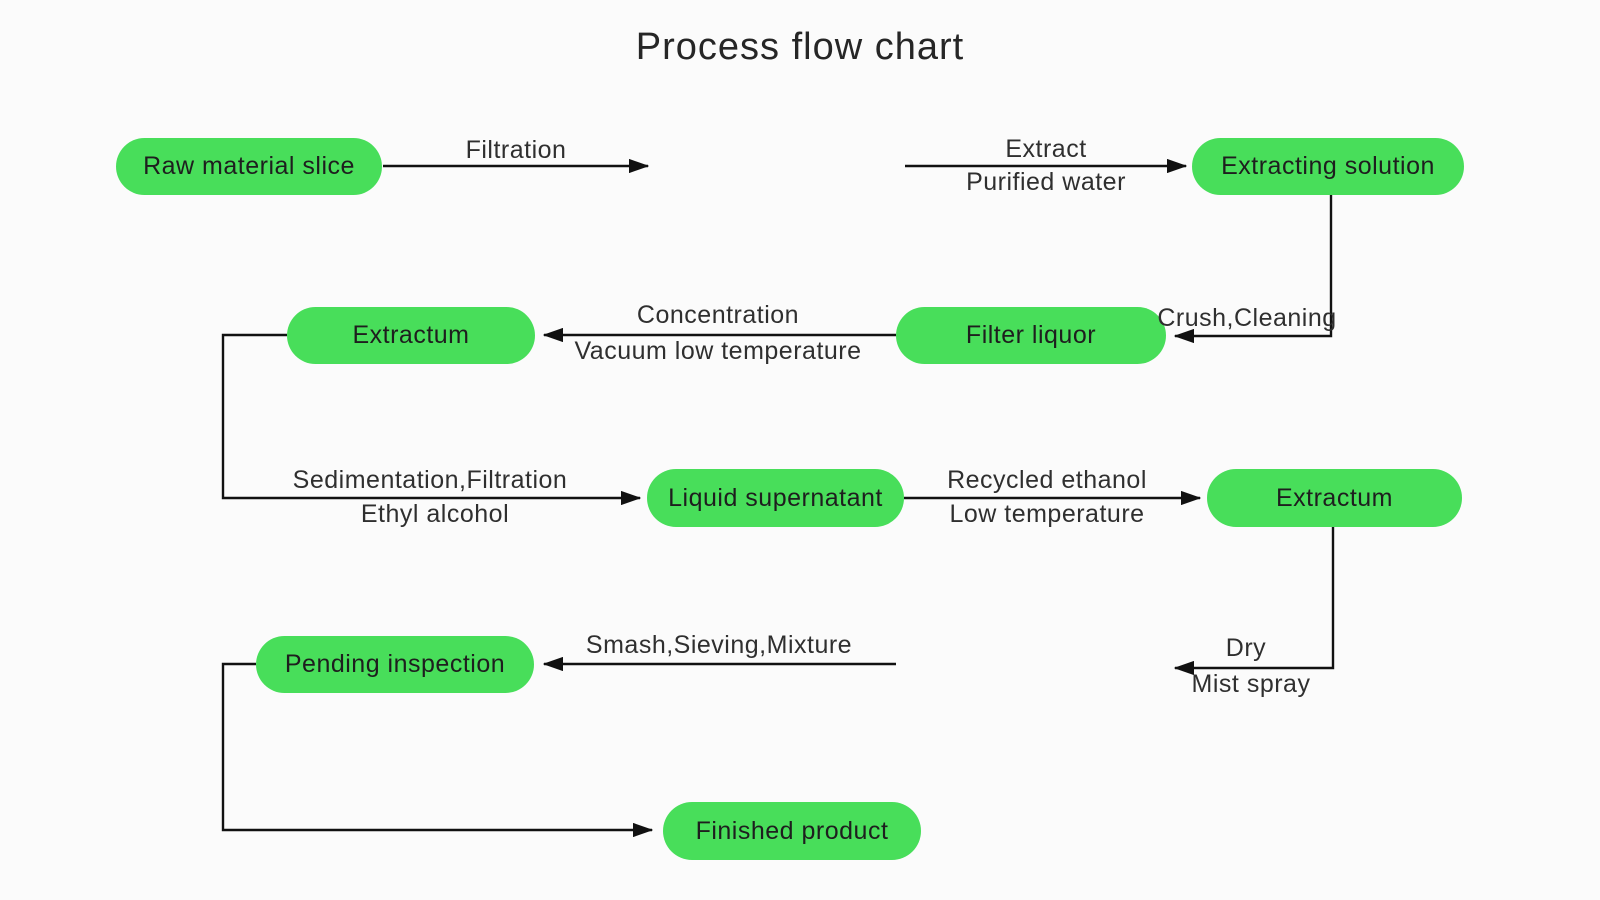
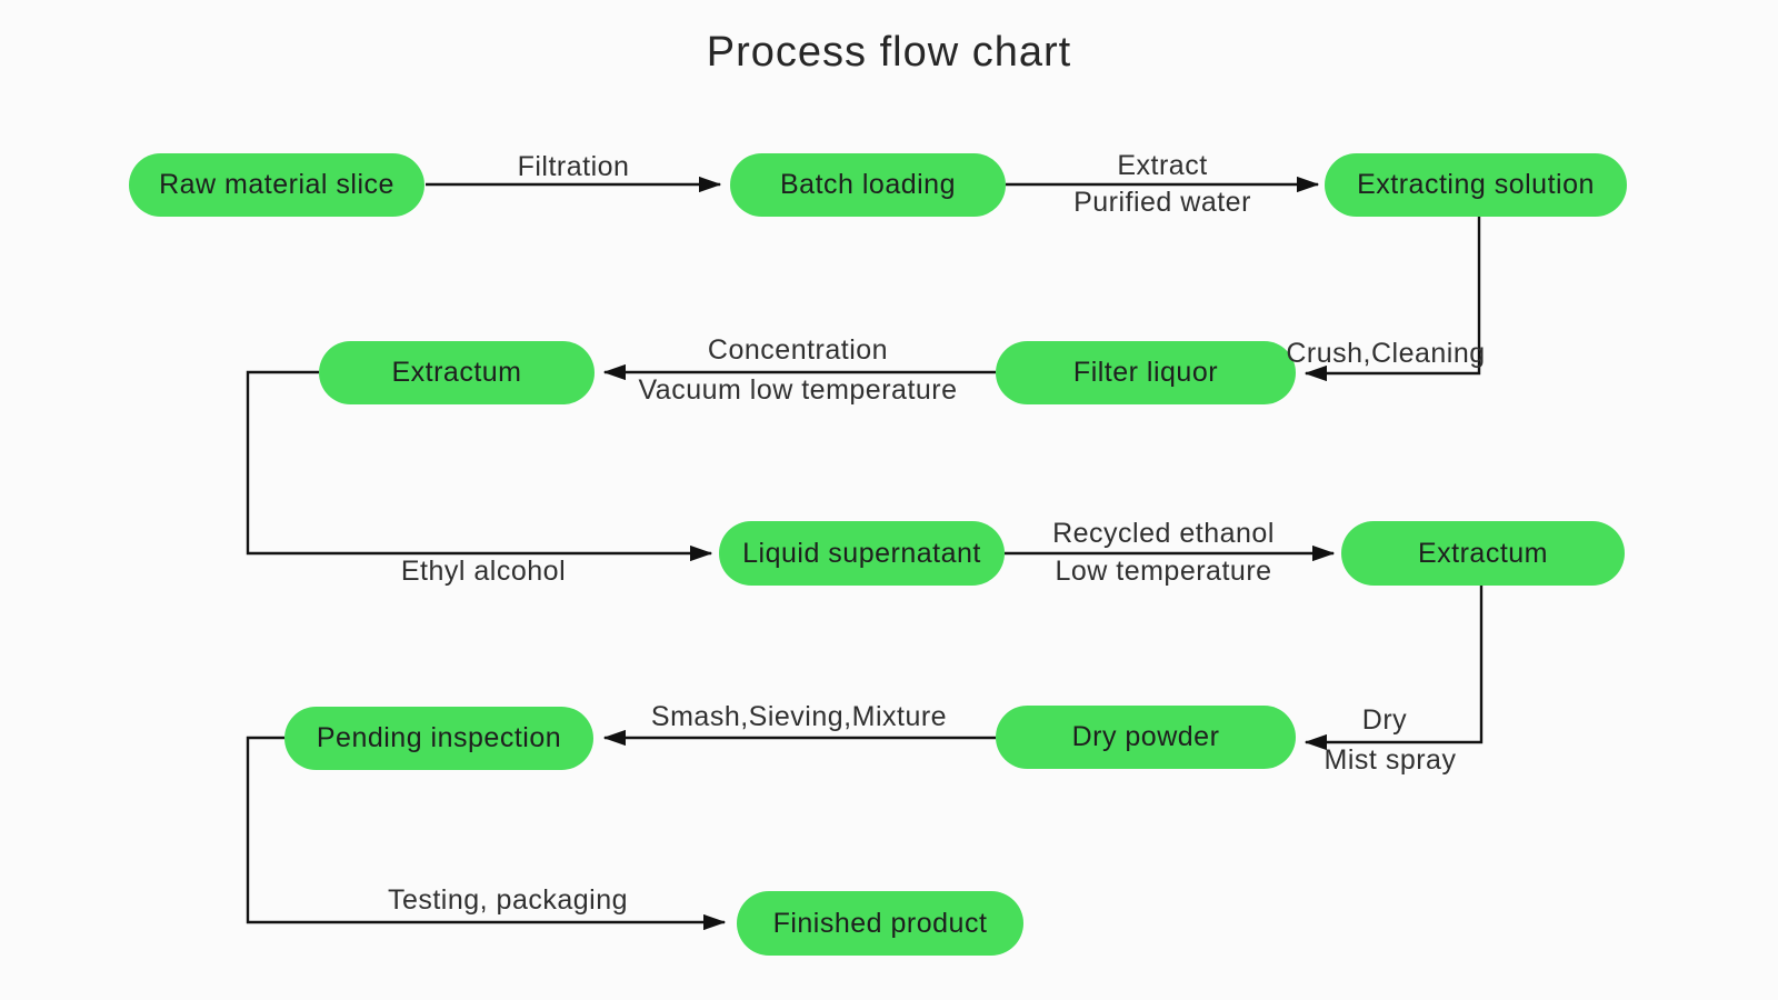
  Process flow chart
  Raw material slice
+ Batch loading
  Extracting solution
  Filter liquor
  Extractum
  Liquid supernatant
  Extractum
+ Dry powder
  Pending inspection
  Finished product
  Filtration
  Extract
  Purified water
  Crush,Cleaning
  Concentration
  Vacuum low temperature
- Sedimentation,Filtration
  Ethyl alcohol
  Recycled ethanol
  Low temperature
  Dry
  Mist spray
  Smash,Sieving,Mixture
+ Testing, packaging
